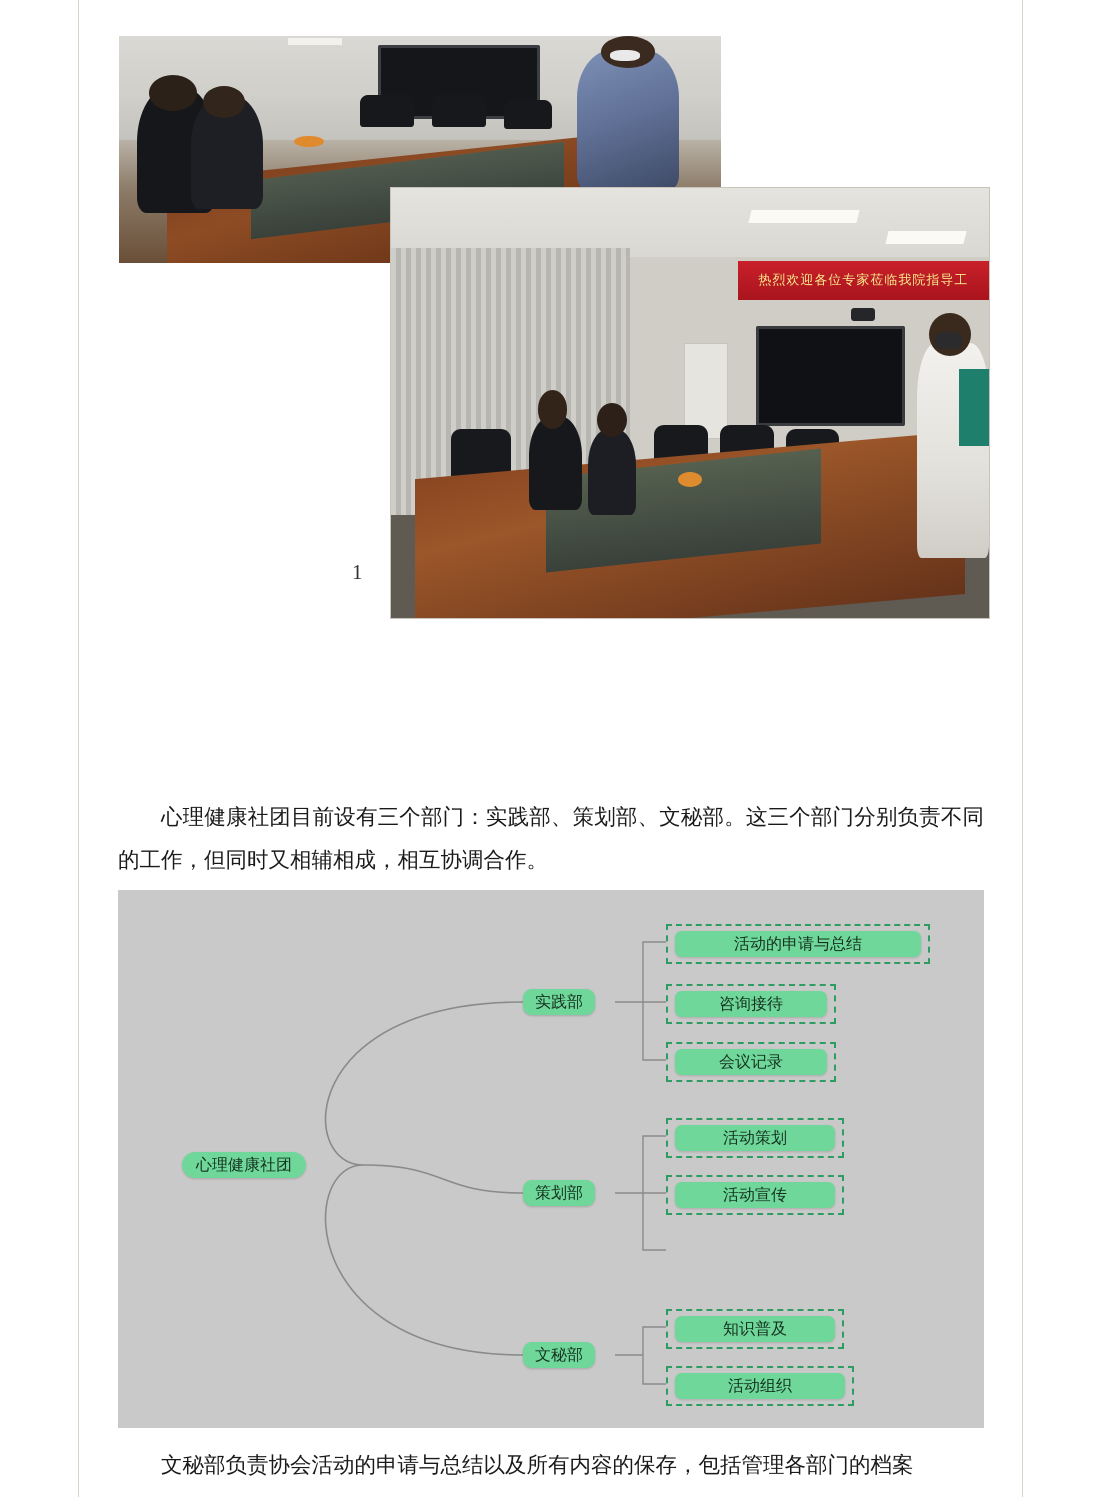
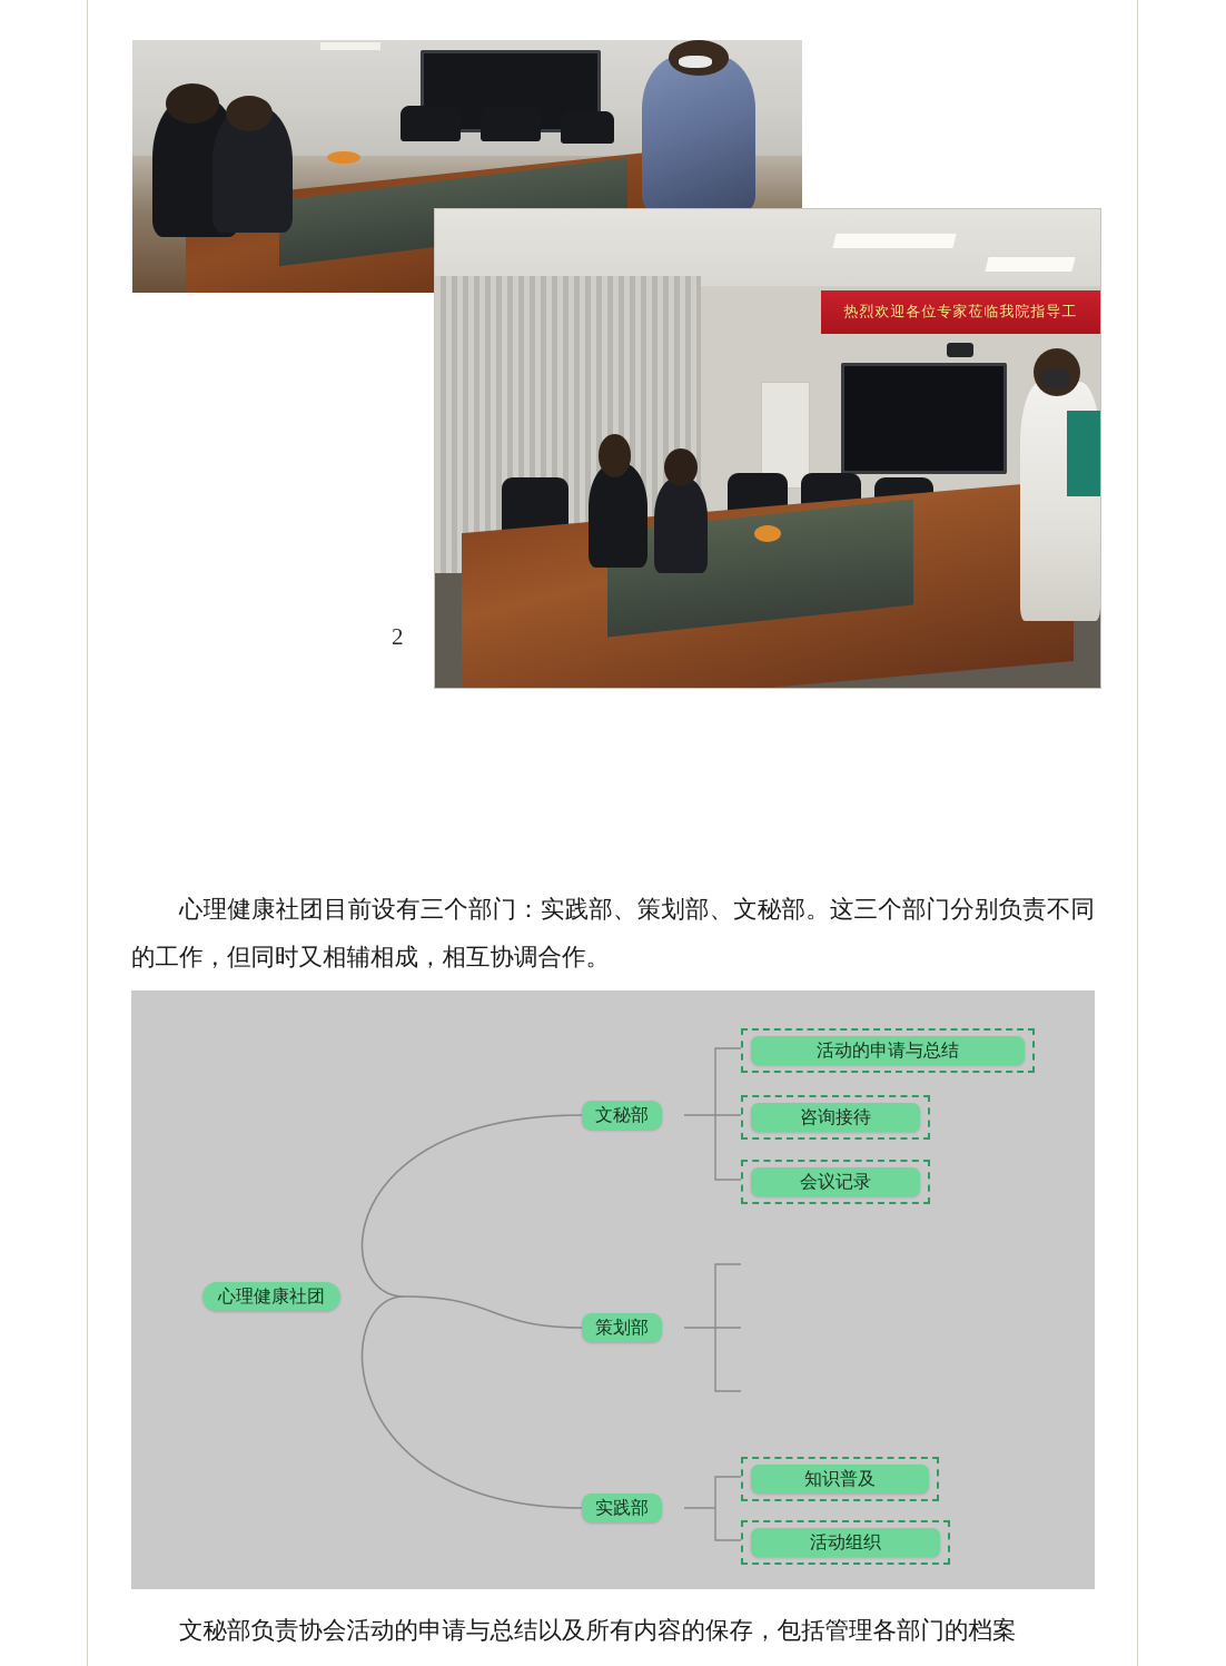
  热烈欢迎各位专家莅临我院指导工
- 1
+ 2
  心理健康社团目前设有三个部门：实践部、策划部、文秘部。这三个部门分别负责不同的工作，但同时又相辅相成，相互协调合作。
  心理健康社团
- 实践部
+ 文秘部
  策划部
- 文秘部
+ 实践部
  活动的申请与总结
  咨询接待
  会议记录
- 活动策划
- 活动宣传
  知识普及
  活动组织
  文秘部负责协会活动的申请与总结以及所有内容的保存，包括管理各部门的档案
